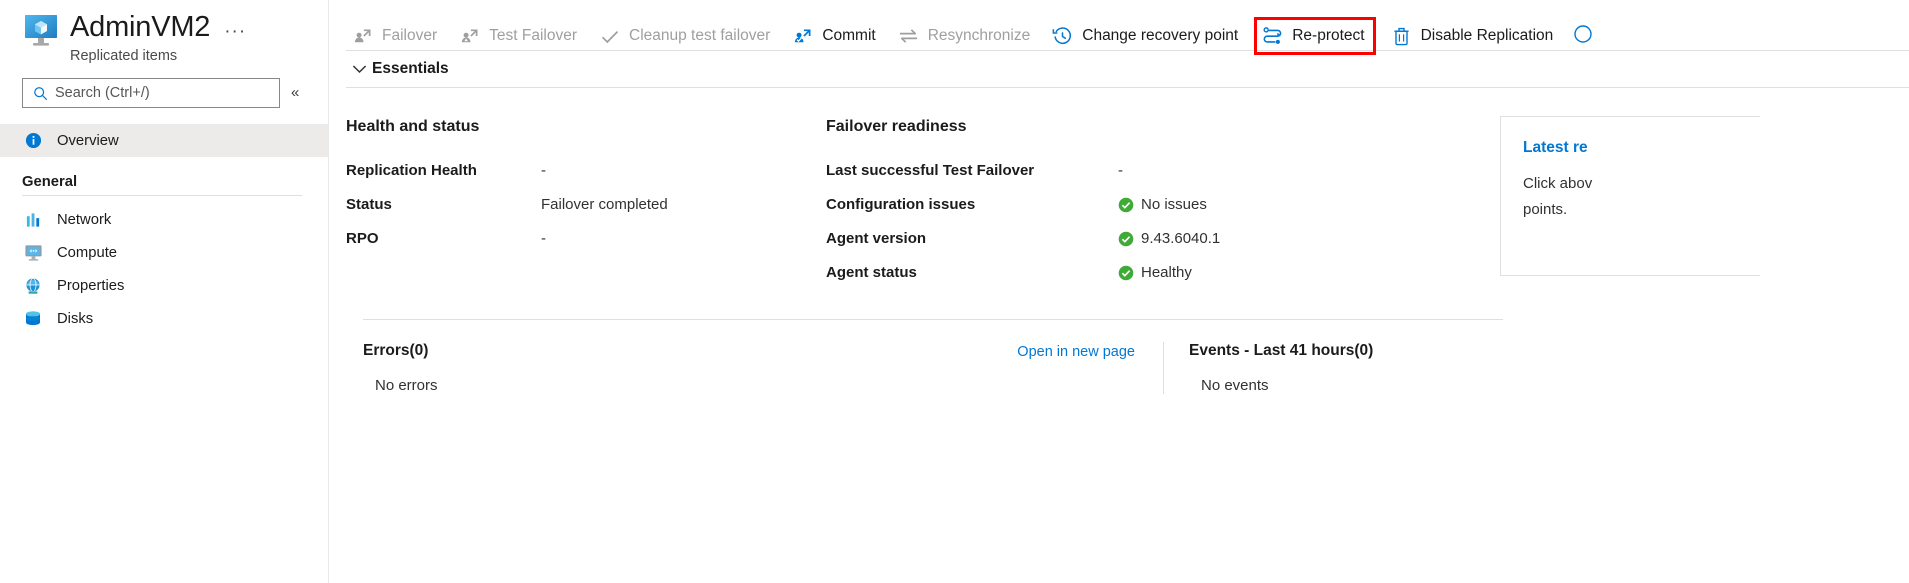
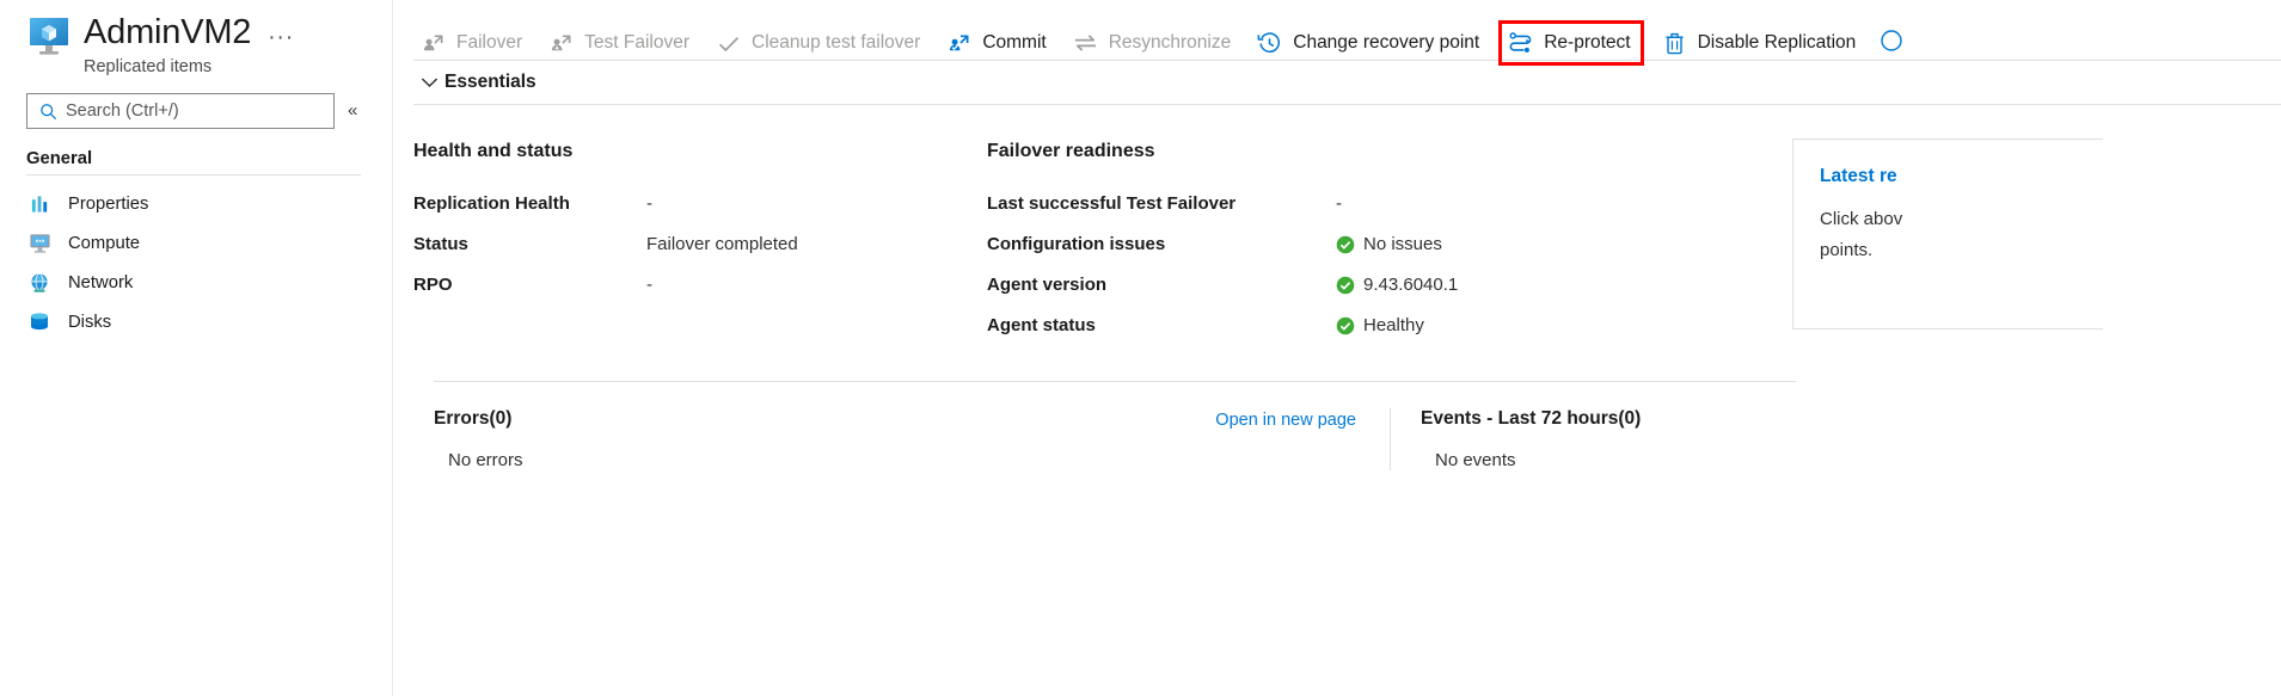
  AdminVM2
  ···
  Replicated items
  Search (Ctrl+/)
  «
- Overview
  General
- Network
+ Properties
  Compute
- Properties
+ Network
  Disks
  Failover
  Test Failover
  Cleanup test failover
  Commit
  Resynchronize
  Change recovery point
  Re-protect
  Disable Replication
  Essentials
  Health and status
  Replication Health
  -
  Status
  Failover completed
  RPO
  -
  Failover readiness
  Last successful Test Failover
  -
  Configuration issues
  No issues
  Agent version
  9.43.6040.1
  Agent status
  Healthy
  Errors(0)
  Open in new page
  No errors
- Events - Last 41 hours(0)
+ Events - Last 72 hours(0)
  No events
  Latest re
  Click abov
  points.
